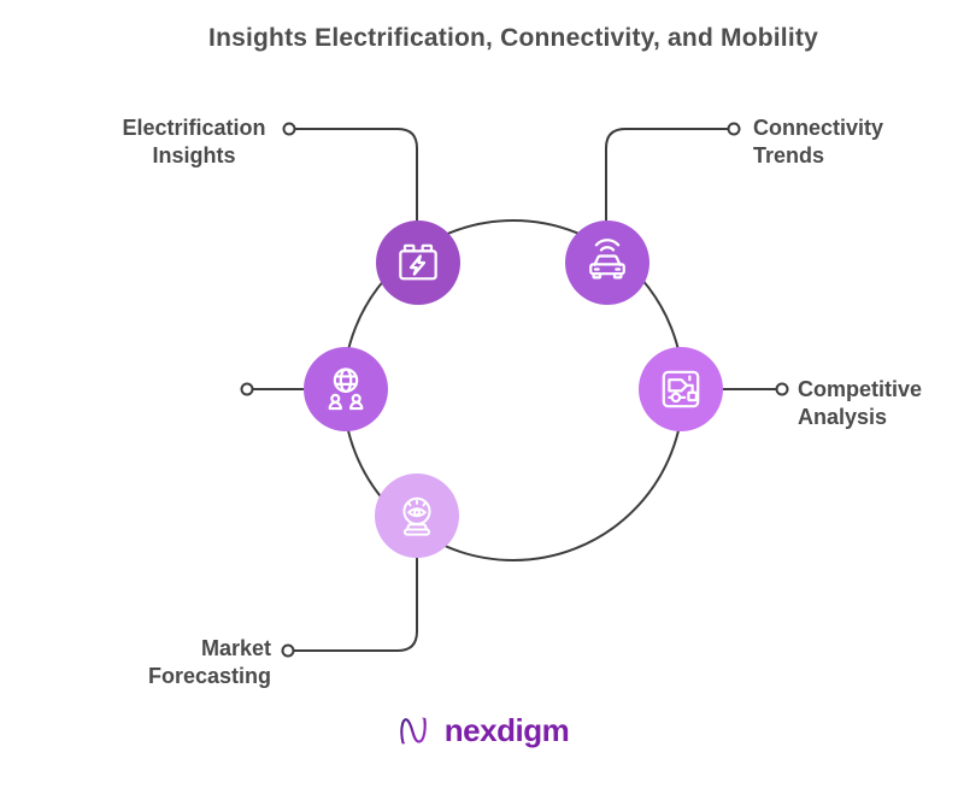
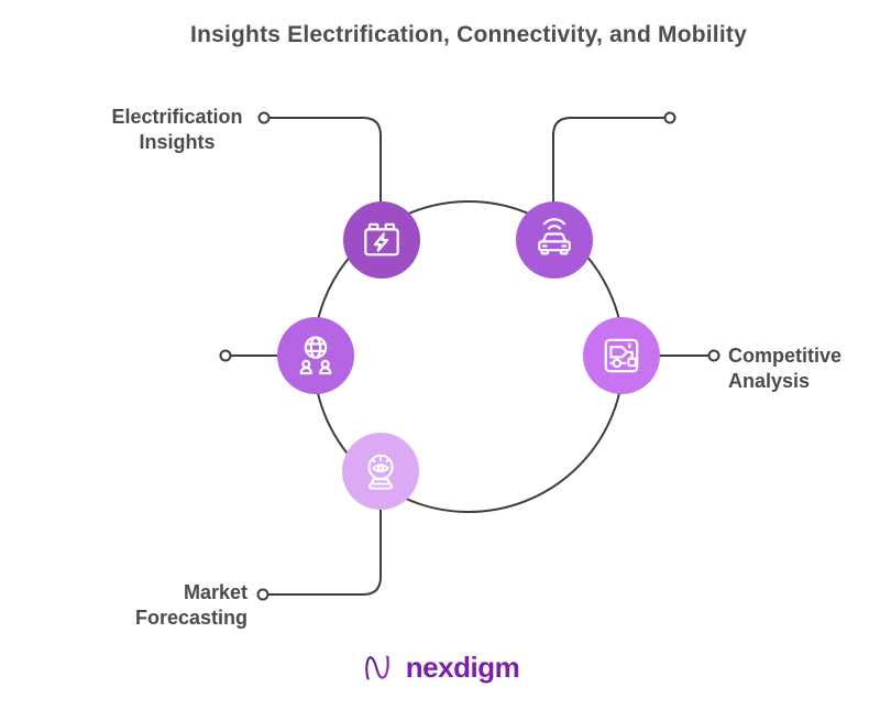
  Insights Electrification, Connectivity, and Mobility
  Electrification
  Insights
- Connectivity
- Trends
  Competitive
  Analysis
  Market
  Forecasting
  nexdigm
